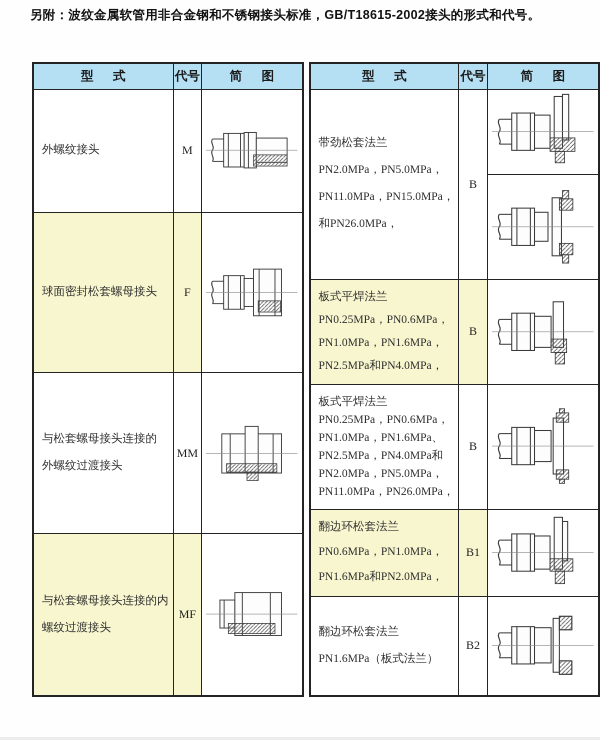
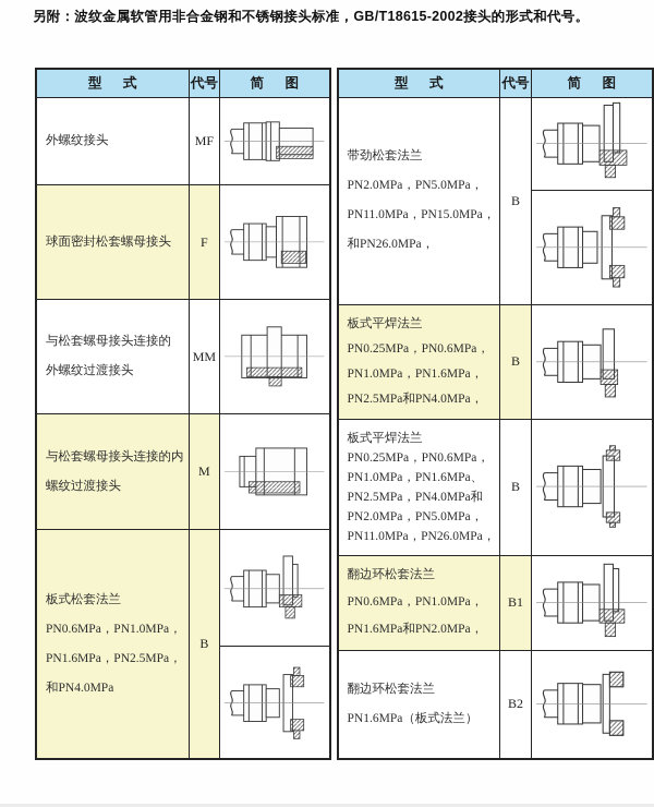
  另附：波纹金属软管用非合金钢和不锈钢接头标准，GB/T18615-2002接头的形式和代号。
  型 式	代号	简 图
- 外螺纹接头	M
+ 外螺纹接头	MF
  球面密封松套螺母接头	F
  与松套螺母接头连接的外螺纹过渡接头	MM
- 与松套螺母接头连接的内螺纹过渡接头	MF
+ 与松套螺母接头连接的内螺纹过渡接头	M
+ 板式松套法兰PN0.6MPa，PN1.0MPa，PN1.6MPa，PN2.5MPa，和PN4.0MPa	B
  型 式	代号	简 图
  带劲松套法兰PN2.0MPa，PN5.0MPa，PN11.0MPa，PN15.0MPa，和PN26.0MPa，	B
  板式平焊法兰PN0.25MPa，PN0.6MPa，PN1.0MPa，PN1.6MPa，PN2.5MPa和PN4.0MPa，	B
  板式平焊法兰PN0.25MPa，PN0.6MPa，PN1.0MPa，PN1.6MPa、PN2.5MPa，PN4.0MPa和PN2.0MPa，PN5.0MPa，PN11.0MPa，PN26.0MPa，	B
  翻边环松套法兰PN0.6MPa，PN1.0MPa，PN1.6MPa和PN2.0MPa，	B1
  翻边环松套法兰PN1.6MPa（板式法兰）	B2
